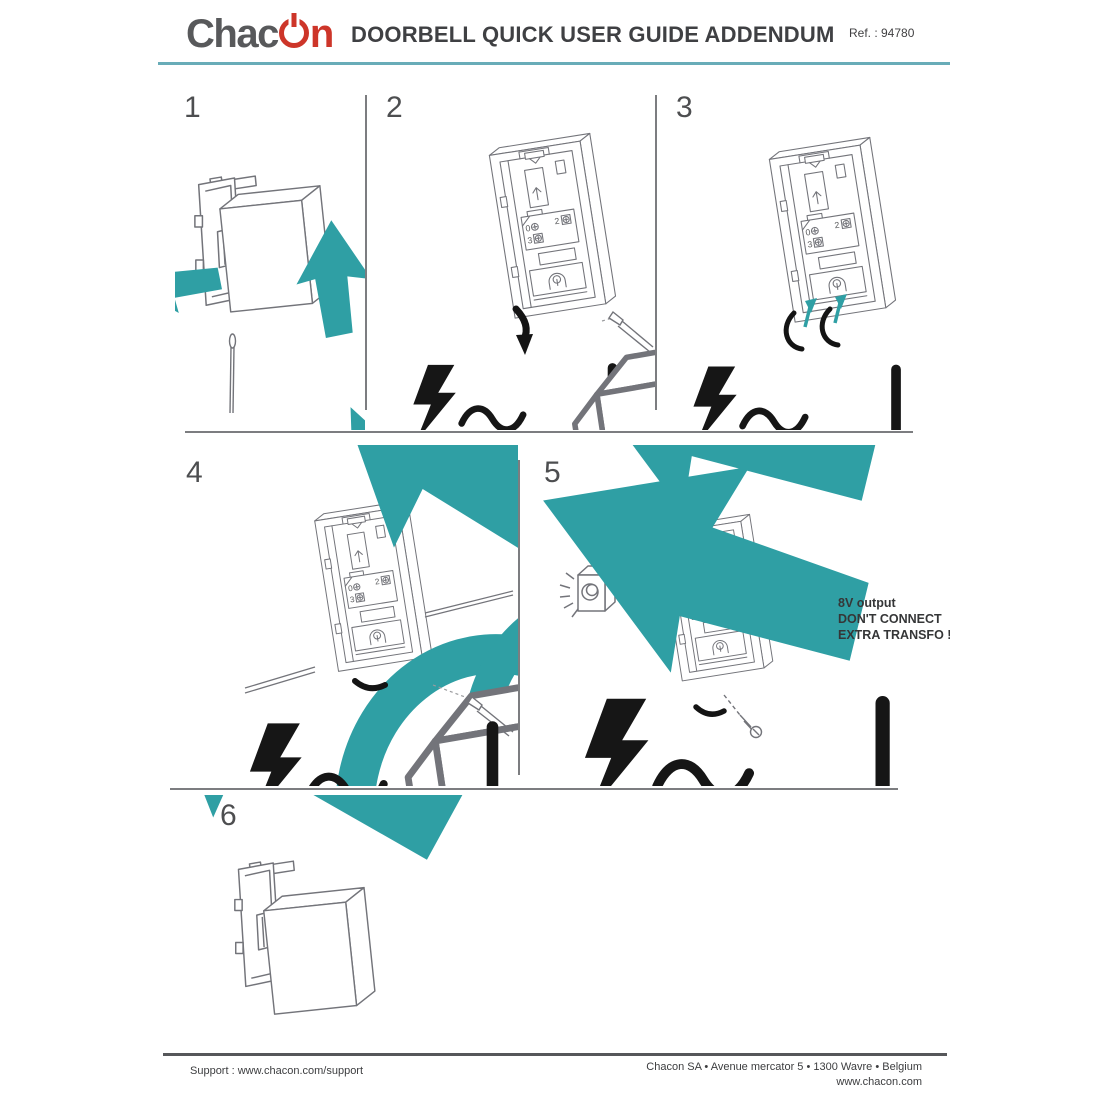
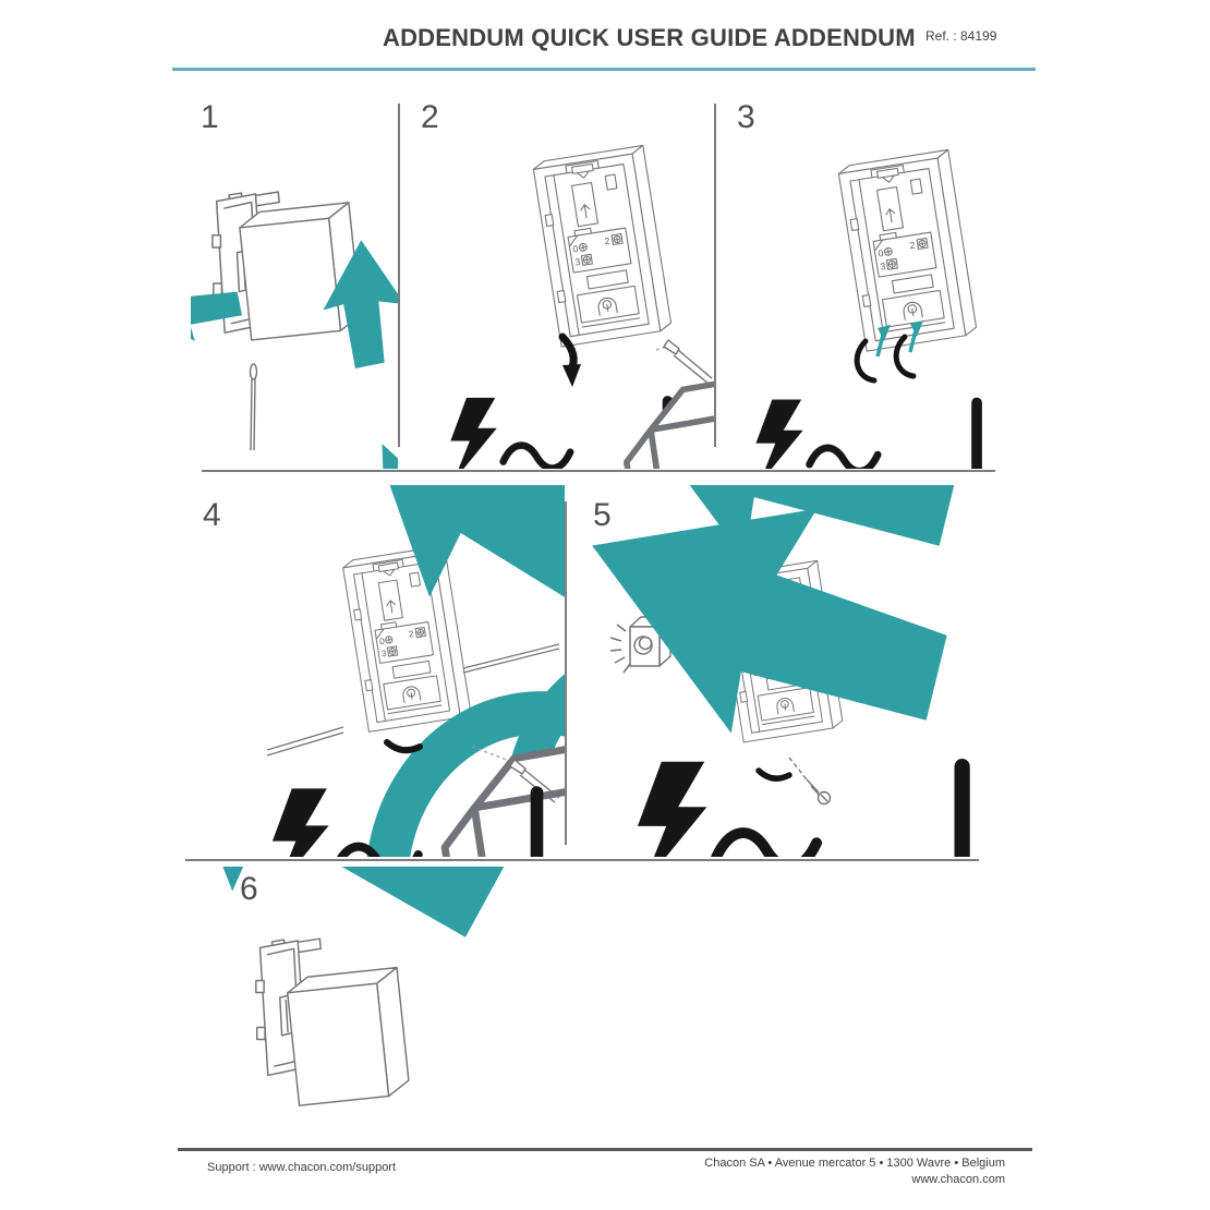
- Chac n
- DOORBELL QUICK USER GUIDE ADDENDUM
+ ADDENDUM QUICK USER GUIDE ADDENDUM
- Ref. : 94780
+ Ref. : 84199
  1
  2
  3
  4
  5
  6
- 8V output
- DON'T CONNECT
- EXTRA TRANSFO !
  Support : www.chacon.com/support
  Chacon SA • Avenue mercator 5 • 1300 Wavre • Belgium
  www.chacon.com
